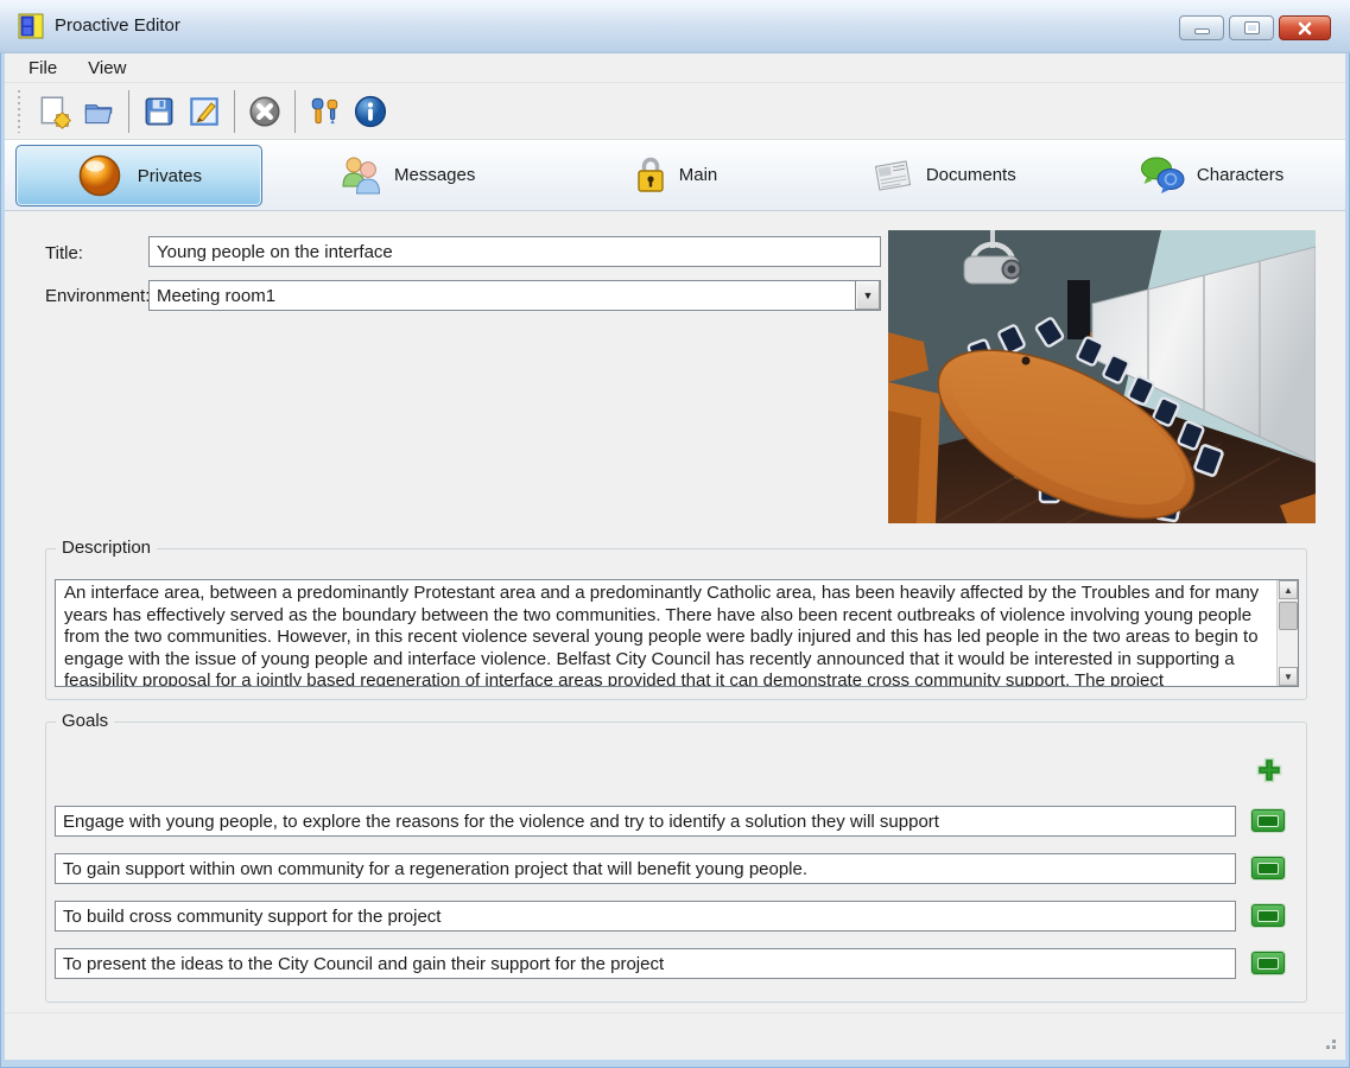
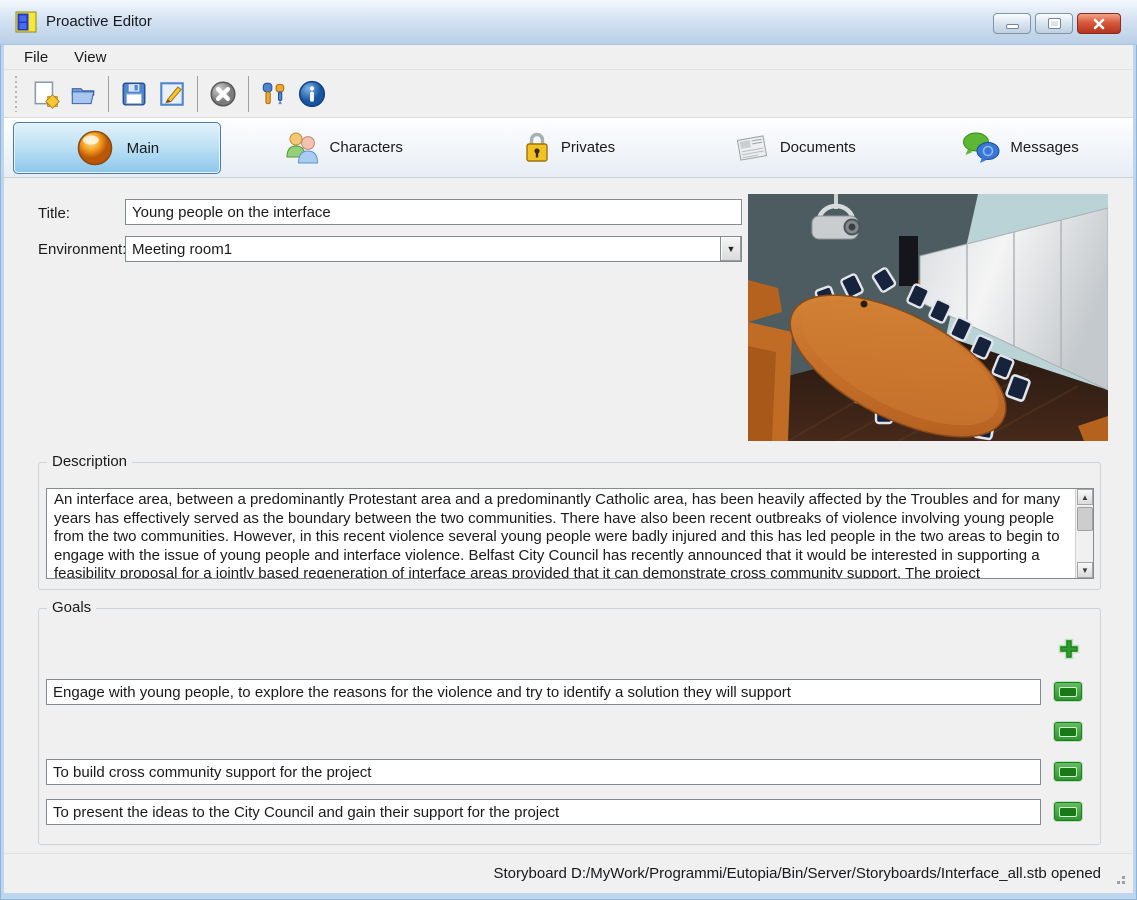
  Proactive Editor
  File
  View
- Privates
+ Main
- Messages
+ Characters
- Main
+ Privates
  Documents
- Characters
+ Messages
  Title:
  Young people on the interface
  Environment
  Meeting room1
  ▼
  Description
  An interface area, between a predominantly Protestant area and a predominantly Catholic area, has been heavily affected by the Troubles and for many years has effectively served as the boundary between the two communities. There have also been recent outbreaks of violence involving young people from the two communities. However, in this recent violence several young people were badly injured and this has led people in the two areas to begin to engage with the issue of young people and interface violence. Belfast City Council has recently announced that it would be interested in supporting a feasibility proposal for a jointly based regeneration of interface areas provided that it can demonstrate cross community support. The project
  ▲
  ▼
  Goals
  Engage with young people, to explore the reasons for the violence and try to identify a solution they will support
- To gain support within own community for a regeneration project that will benefit young people.
  To build cross community support for the project
  To present the ideas to the City Council and gain their support for the project
+ Storyboard D:/MyWork/Programmi/Eutopia/Bin/Server/Storyboards/Interface_all.stb opened
